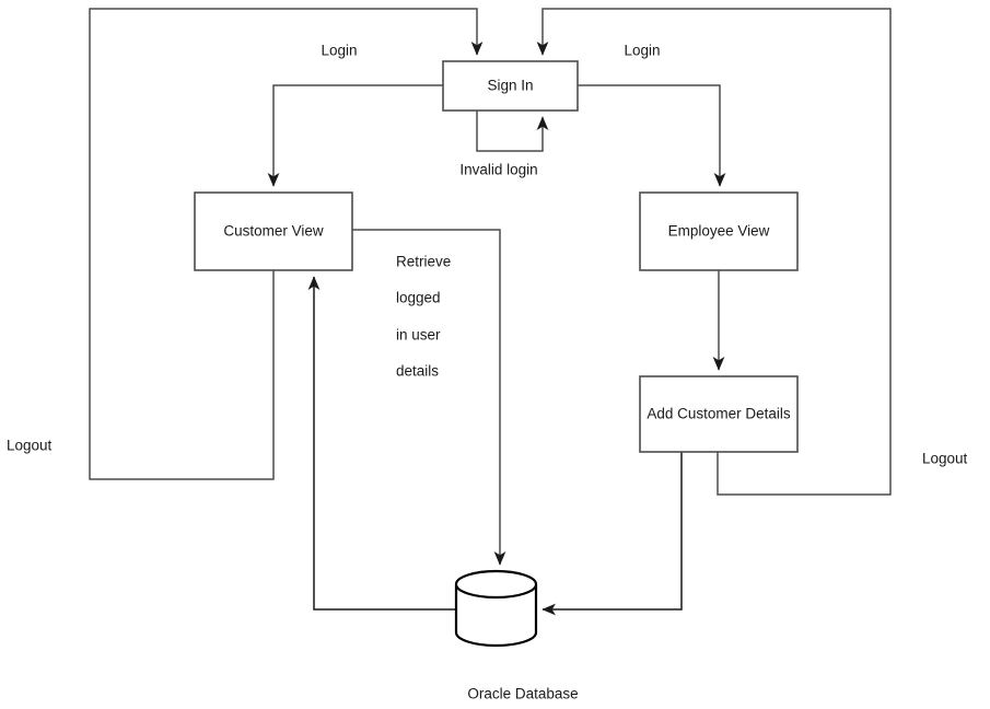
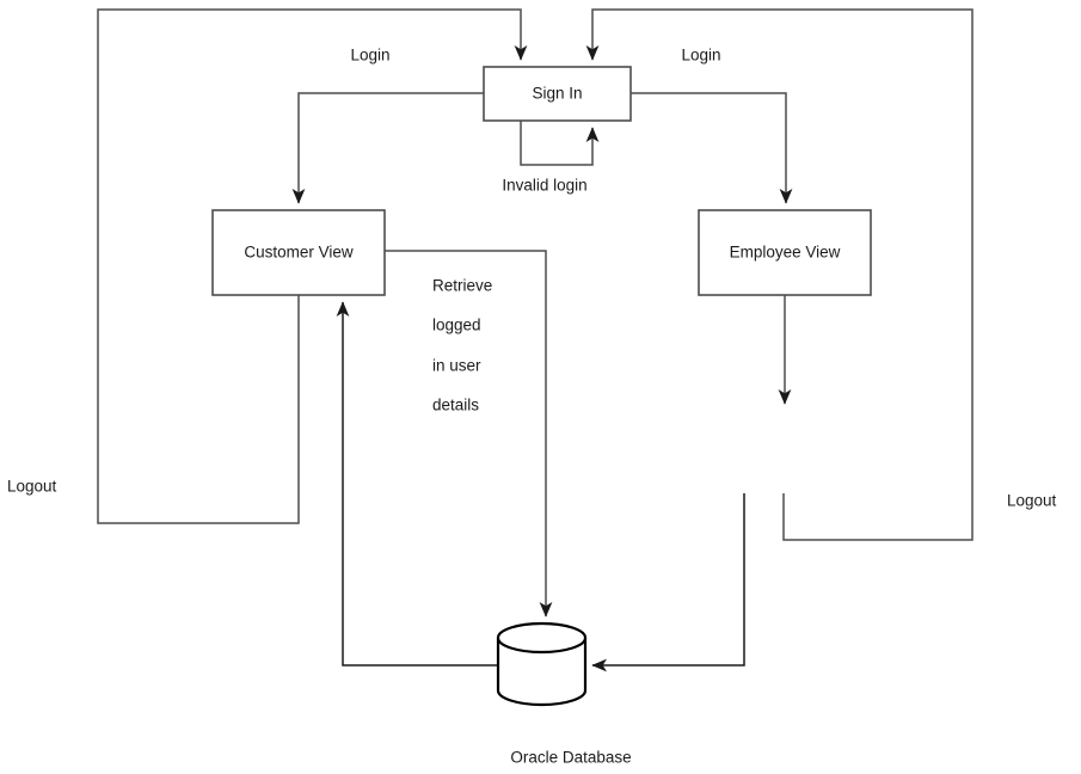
  Sign In
  Customer View
  Employee View
- Add Customer Details
  Login
  Login
  Invalid login
  Logout
  Logout
  Retrieve
  logged
  in user
  details
  Oracle Database
